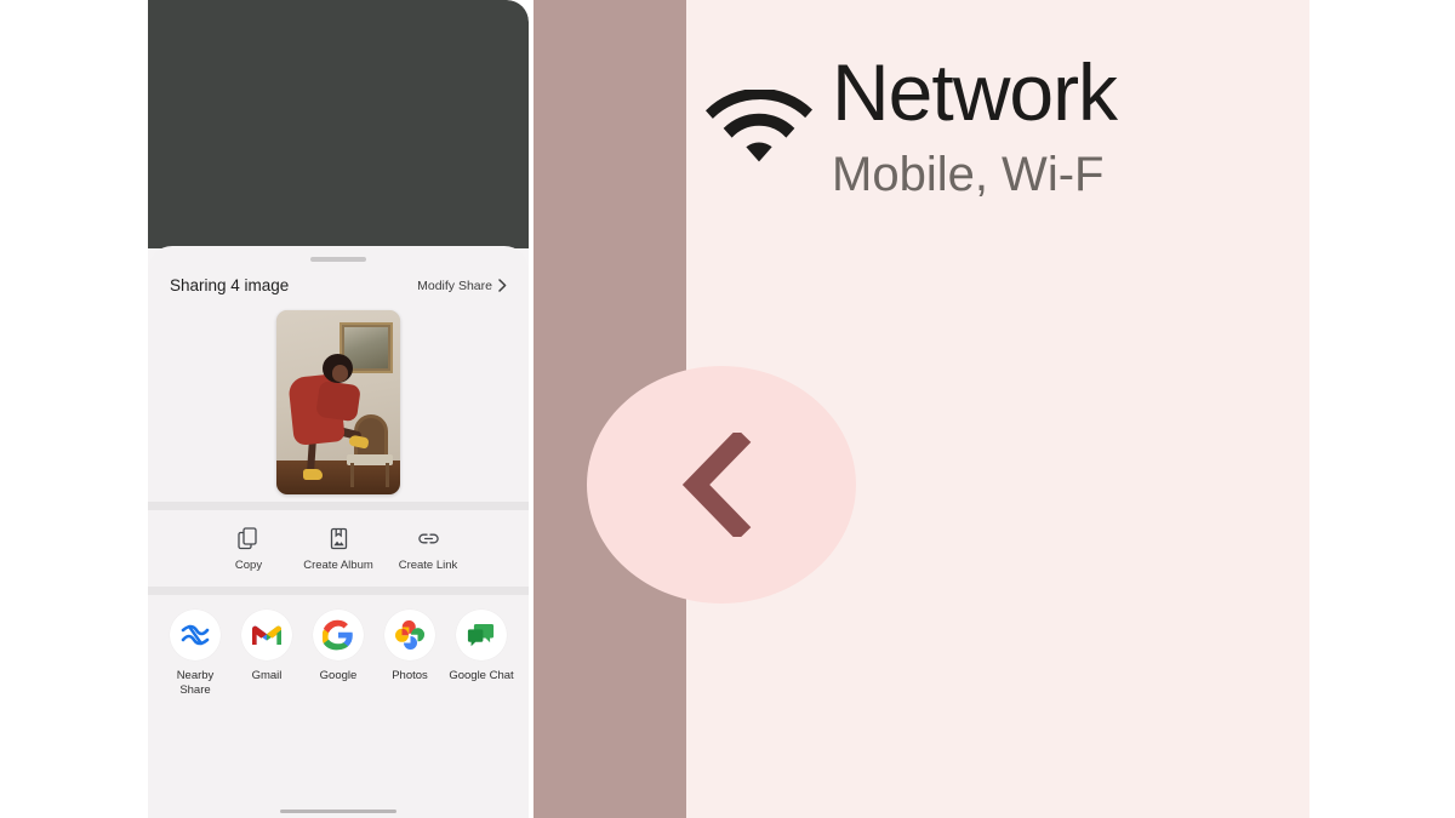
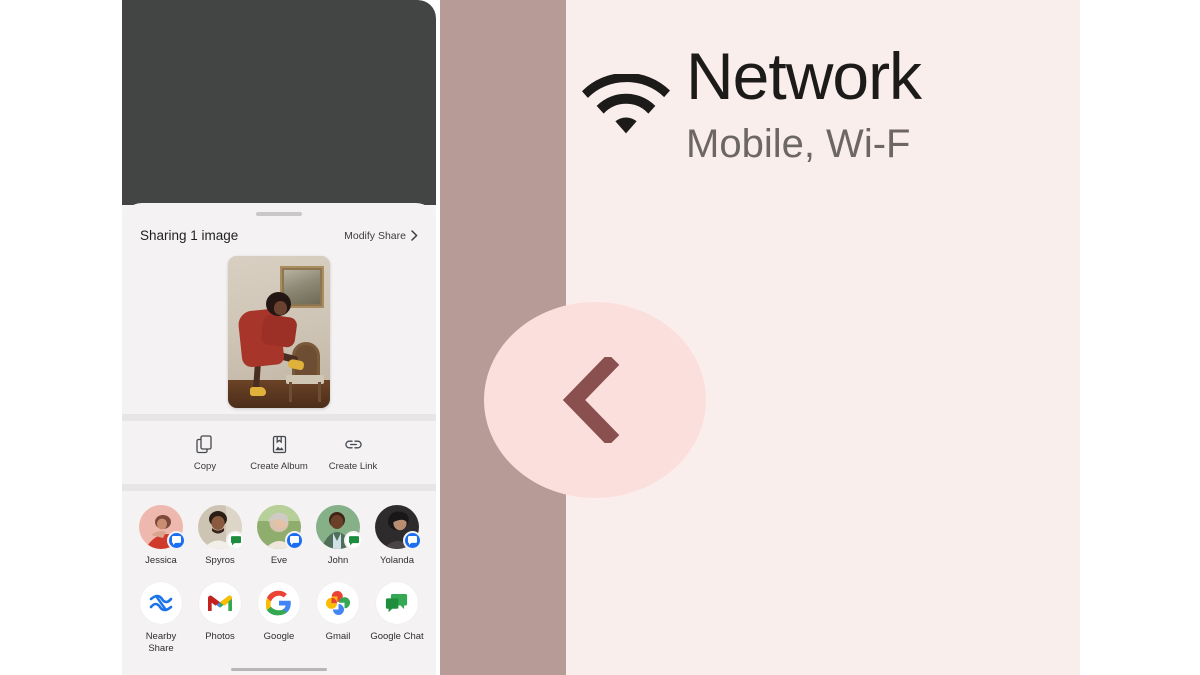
  Network
  Mobile, Wi-F
- Sharing 4 image
+ Sharing 1 image
  Modify Share
  Copy
  Create Album
  Create Link
+ Jessica
+ Spyros
+ Eve
+ John
+ Yolanda
  Nearby Share
- Gmail
+ Photos
  Google
- Photos
+ Gmail
  Google Chat
